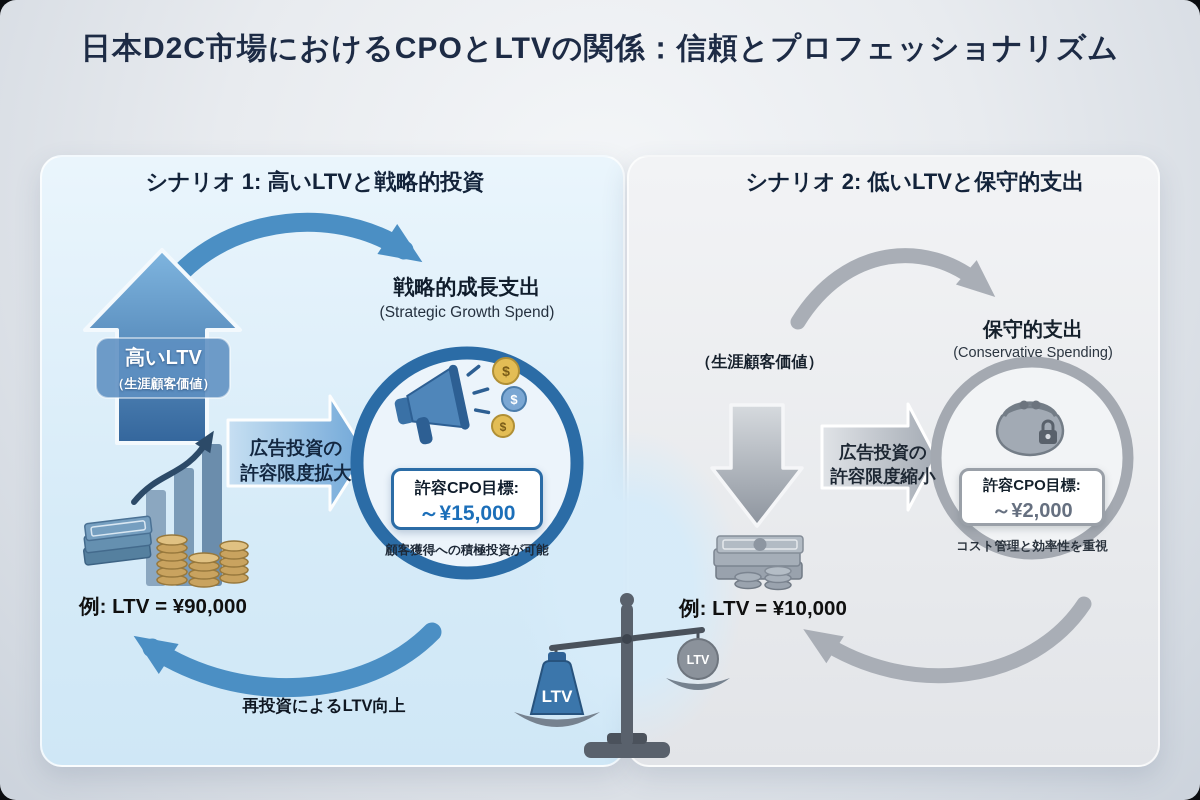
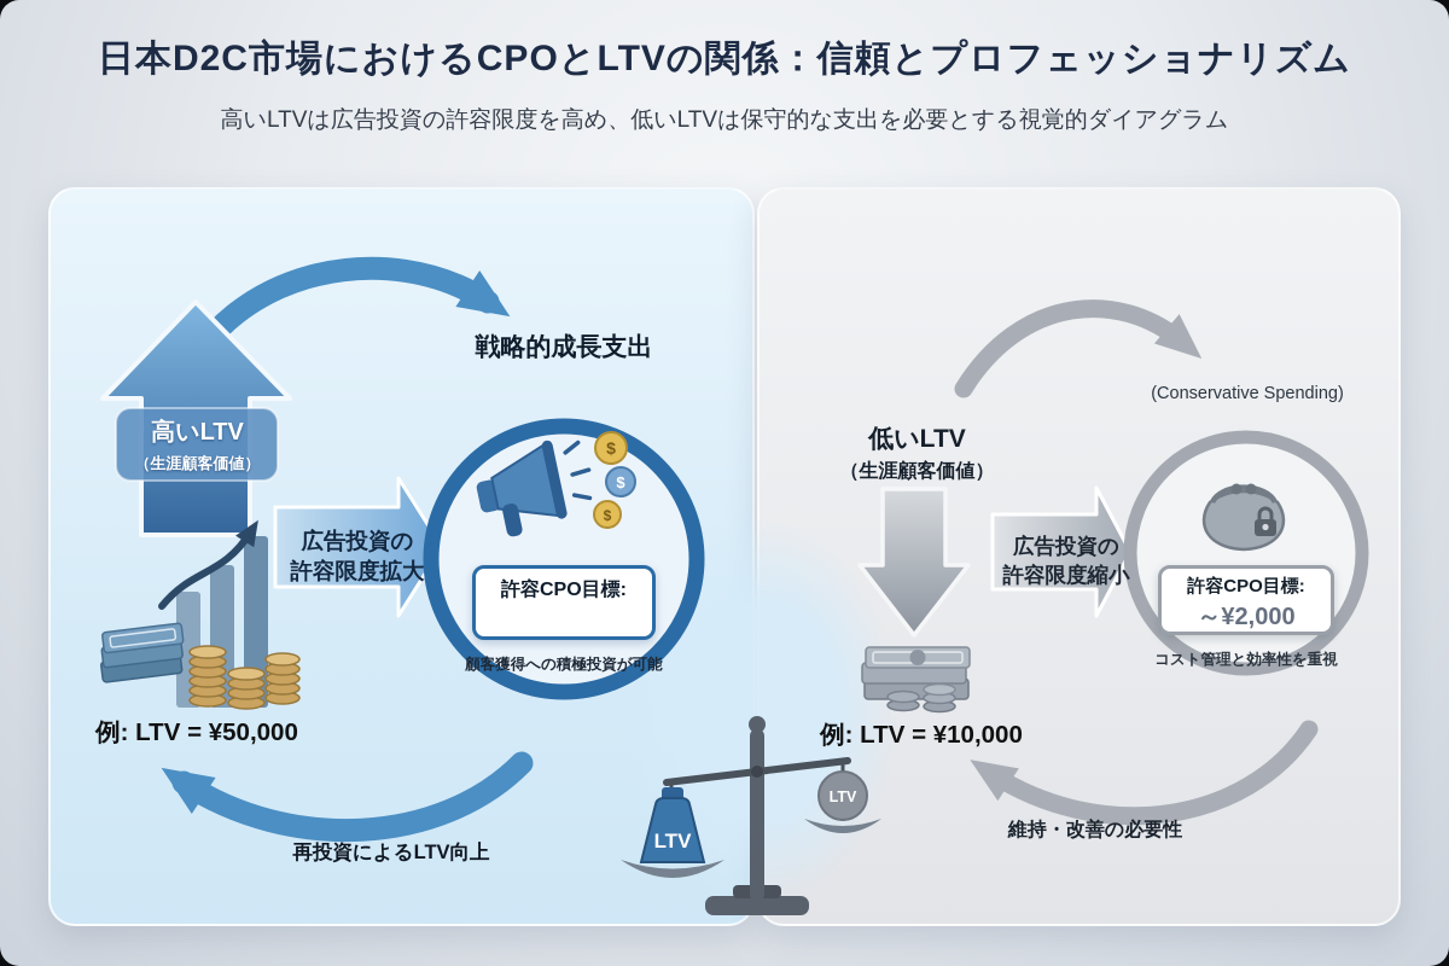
  日本D2C市場におけるCPOとLTVの関係：信頼とプロフェッショナリズム
+ 高いLTVは広告投資の許容限度を高め、低いLTVは保守的な支出を必要とする視覚的ダイアグラム
  $
  $
  $
  LTV
  LTV
- シナリオ 1: 高いLTVと戦略的投資
- シナリオ 2: 低いLTVと保守的支出
  高いLTV
  （生涯顧客価値）
+ 低いLTV
  （生涯顧客価値）
  広告投資の
  許容限度拡大
  広告投資の
  許容限度縮小
  戦略的成長支出
- (Strategic Growth Spend)
- 保守的支出
  (Conservative Spending)
  許容CPO目標:
- ～¥15,000
  顧客獲得への積極投資が可能
  許容CPO目標:
  ～¥2,000
  コスト管理と効率性を重視
- 例: LTV = ¥90,000
+ 例: LTV = ¥50,000
  例: LTV = ¥10,000
  再投資によるLTV向上
+ 維持・改善の必要性
